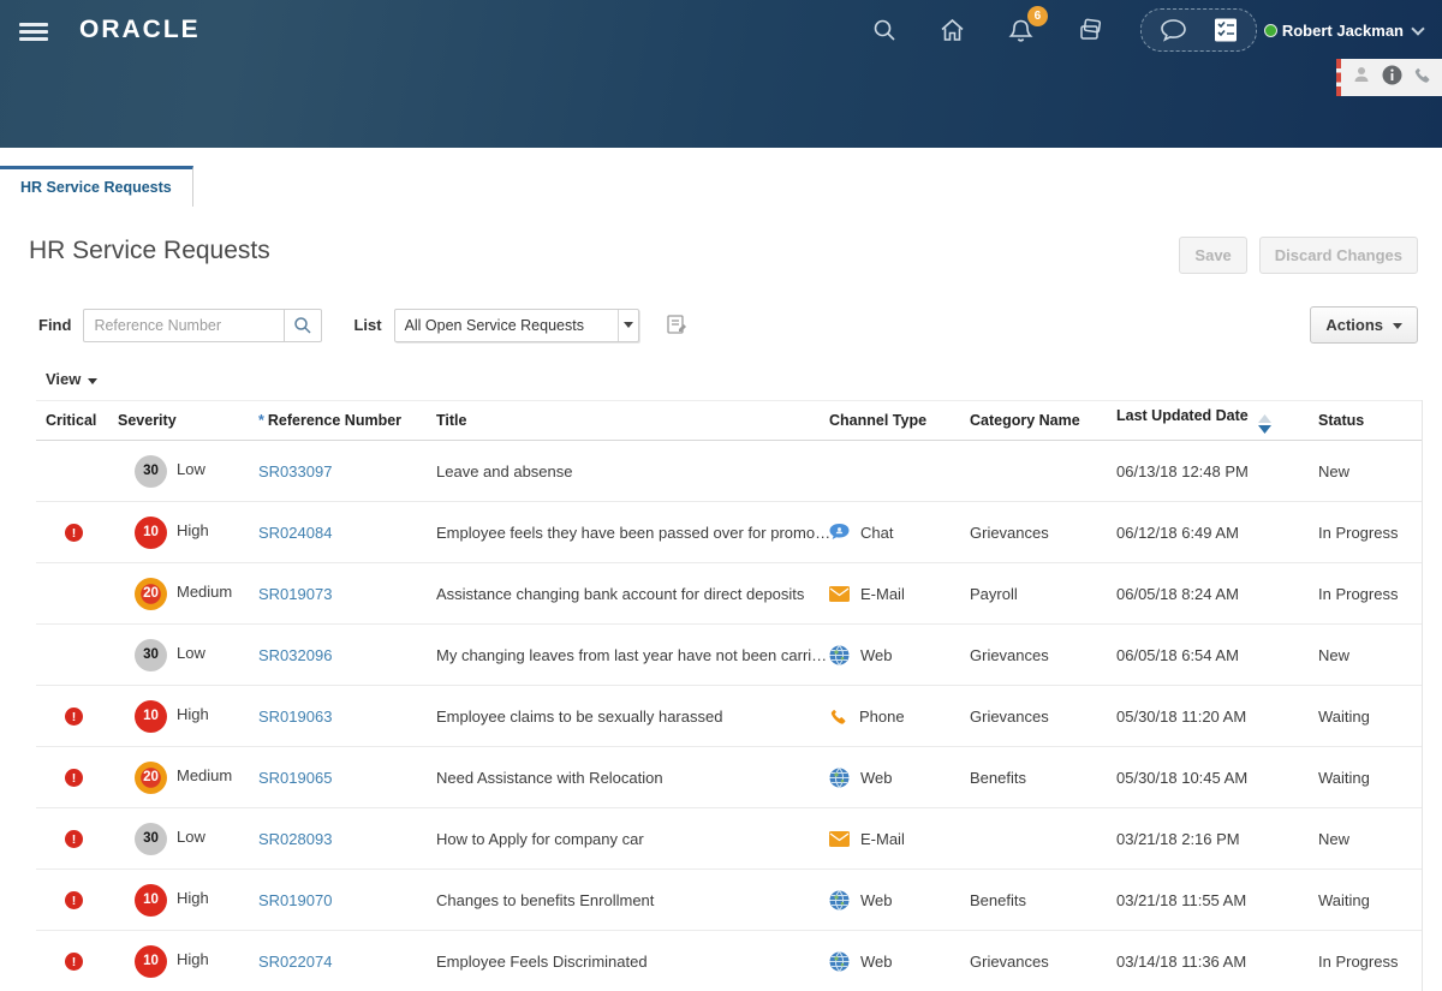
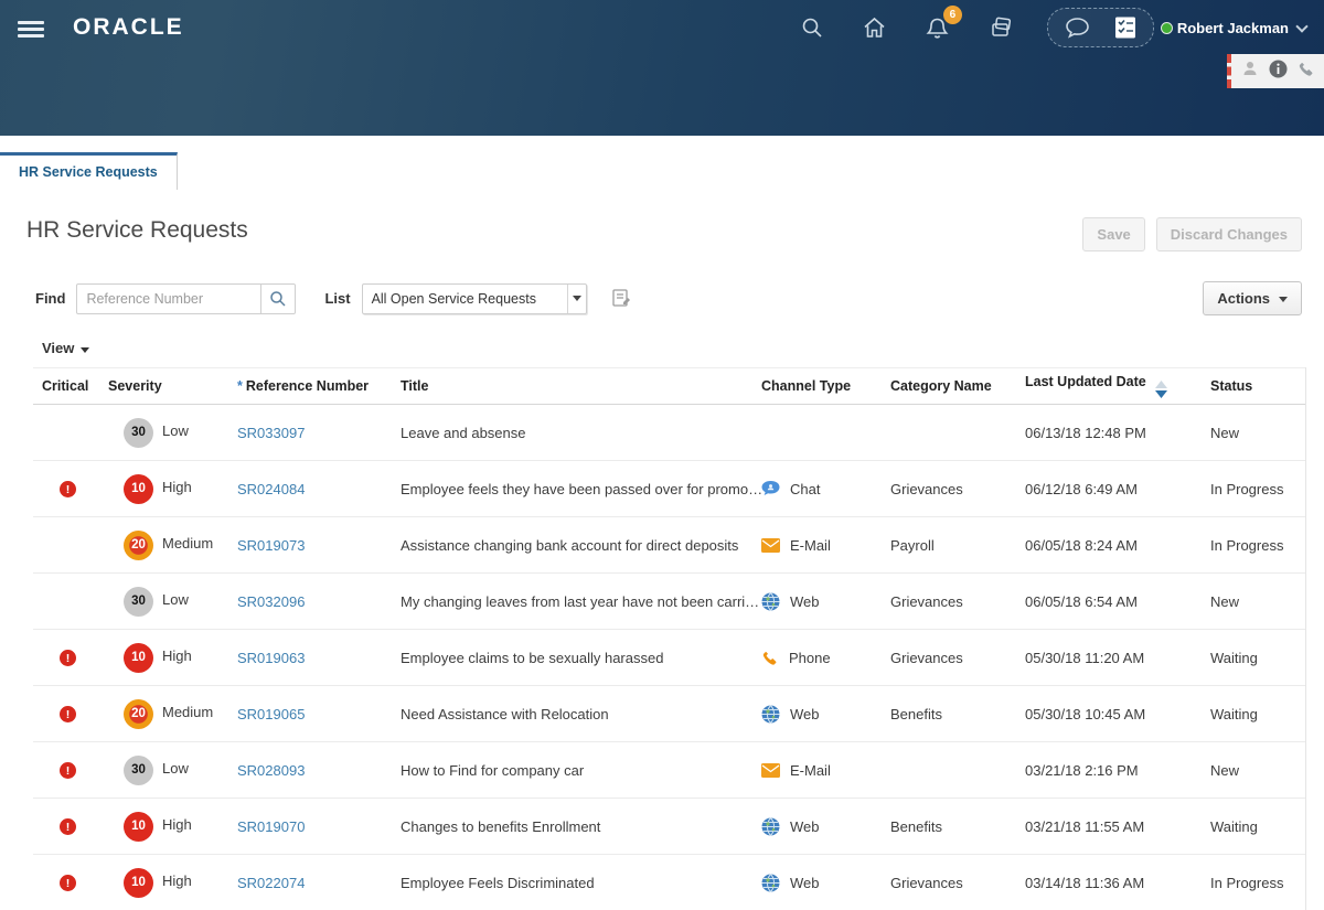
  ORACLE
  6
  Robert Jackman
  HR Service Requests
  HR Service Requests
  Save
  Discard Changes
  Find
  Reference Number
  List
  All Open Service Requests
  Actions
  View
  Critical
  Severity
  * Reference Number
  Title
  Channel Type
  Category Name
  Last Updated Date
  Status
  30 Low
  SR033097
  Leave and absense
  06/13/18 12:48 PM
  New
  !
  10 High
  SR024084
  Employee feels they have been passed over for promo…
  Chat
  Grievances
  06/12/18 6:49 AM
  In Progress
  20 Medium
  SR019073
  Assistance changing bank account for direct deposits
  E-Mail
  Payroll
  06/05/18 8:24 AM
  In Progress
  30 Low
  SR032096
  My changing leaves from last year have not been carri…
  Web
  Grievances
  06/05/18 6:54 AM
  New
  !
  10 High
  SR019063
  Employee claims to be sexually harassed
  Phone
  Grievances
  05/30/18 11:20 AM
  Waiting
  !
  20 Medium
  SR019065
  Need Assistance with Relocation
  Web
  Benefits
  05/30/18 10:45 AM
  Waiting
  !
  30 Low
  SR028093
- How to Apply for company car
+ How to Find for company car
  E-Mail
  03/21/18 2:16 PM
  New
  !
  10 High
  SR019070
  Changes to benefits Enrollment
  Web
  Benefits
  03/21/18 11:55 AM
  Waiting
  !
  10 High
  SR022074
  Employee Feels Discriminated
  Web
  Grievances
  03/14/18 11:36 AM
  In Progress
